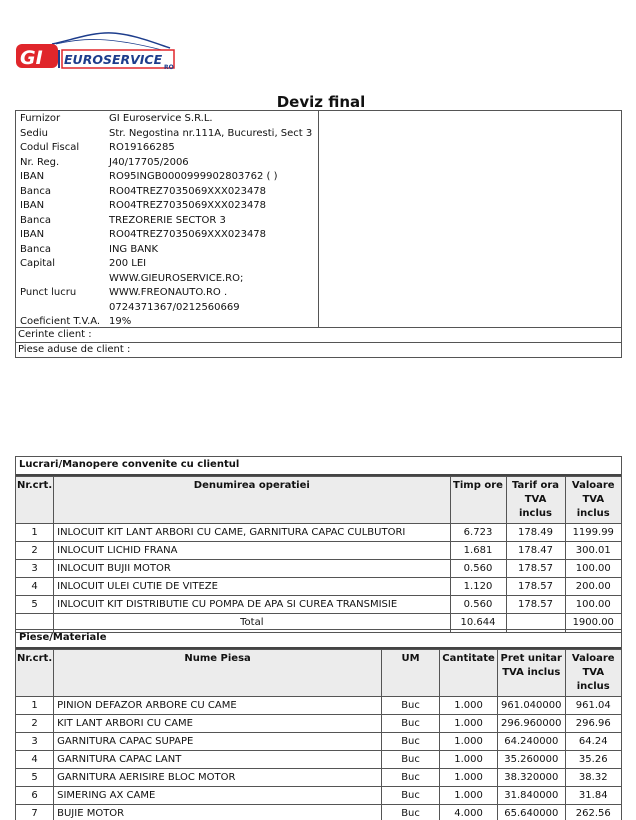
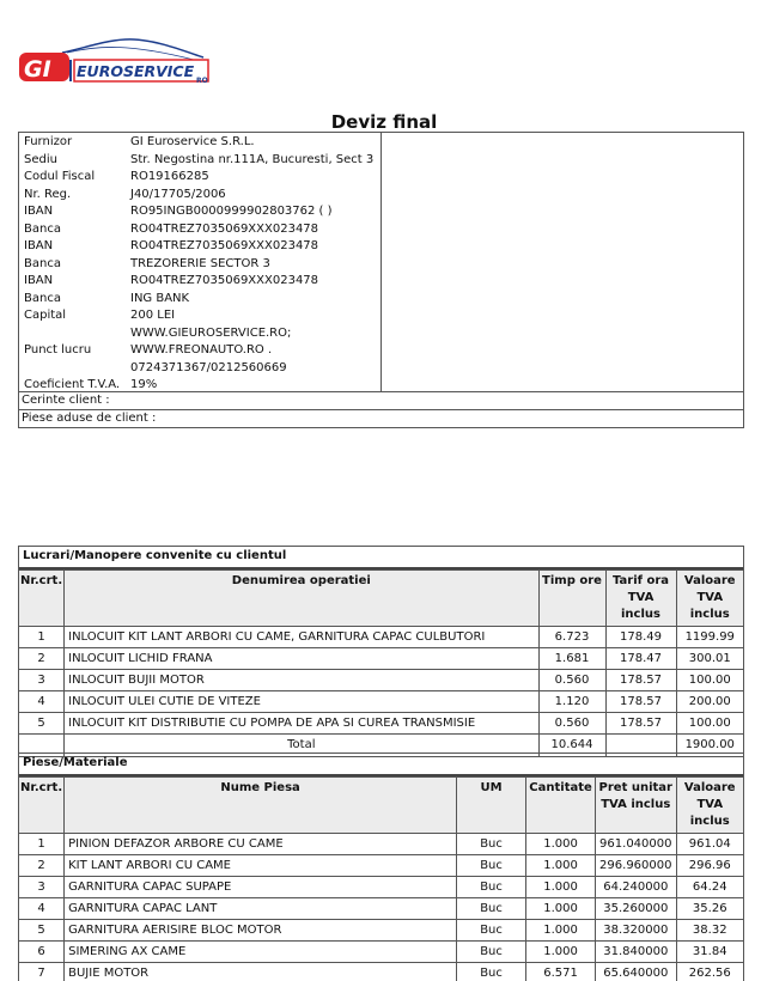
  GI
  EUROSERVICE
  Deviz final
  Furnizor
  GI Euroservice S.R.L.
  Sediu
  Str. Negostina nr.111A, Bucuresti, Sect 3
  Codul Fiscal
  RO19166285
  Nr. Reg.
  J40/17705/2006
  IBAN
  RO95INGB0000999902803762 ( )
  Banca
  RO04TREZ7035069XXX023478
  IBAN
  RO04TREZ7035069XXX023478
  Banca
  TREZORERIE SECTOR 3
  IBAN
  RO04TREZ7035069XXX023478
  Banca
  ING BANK
  Capital
  200 LEI
  WWW.GIEUROSERVICE.RO;
  Punct lucru
  WWW.FREONAUTO.RO .
  0724371367/0212560669
  Coeficient T.V.A.
  19%
  Cerinte client :
  Piese aduse de client :
  Lucrari/Manopere convenite cu clientul
  Nr.crt.	Denumirea operatiei	Timp ore	Tarif oraTVA inclus	ValoareTVA inclus
  1	INLOCUIT KIT LANT ARBORI CU CAME, GARNITURA CAPAC CULBUTORI	6.723	178.49	1199.99
  2	INLOCUIT LICHID FRANA	1.681	178.47	300.01
  3	INLOCUIT BUJII MOTOR	0.560	178.57	100.00
  4	INLOCUIT ULEI CUTIE DE VITEZE	1.120	178.57	200.00
  5	INLOCUIT KIT DISTRIBUTIE CU POMPA DE APA SI CUREA TRANSMISIE	0.560	178.57	100.00
  	Total	10.644		1900.00
  Piese/Materiale
  Nr.crt.	Nume Piesa	UM	Cantitate	Pret unitarTVA inclus	ValoareTVA inclus
  1	PINION DEFAZOR ARBORE CU CAME	Buc	1.000	961.040000	961.04
  2	KIT LANT ARBORI CU CAME	Buc	1.000	296.960000	296.96
  3	GARNITURA CAPAC SUPAPE	Buc	1.000	64.240000	64.24
  4	GARNITURA CAPAC LANT	Buc	1.000	35.260000	35.26
  5	GARNITURA AERISIRE BLOC MOTOR	Buc	1.000	38.320000	38.32
  6	SIMERING AX CAME	Buc	1.000	31.840000	31.84
- 7	BUJIE MOTOR	Buc	4.000	65.640000	262.56
+ 7	BUJIE MOTOR	Buc	6.571	65.640000	262.56
